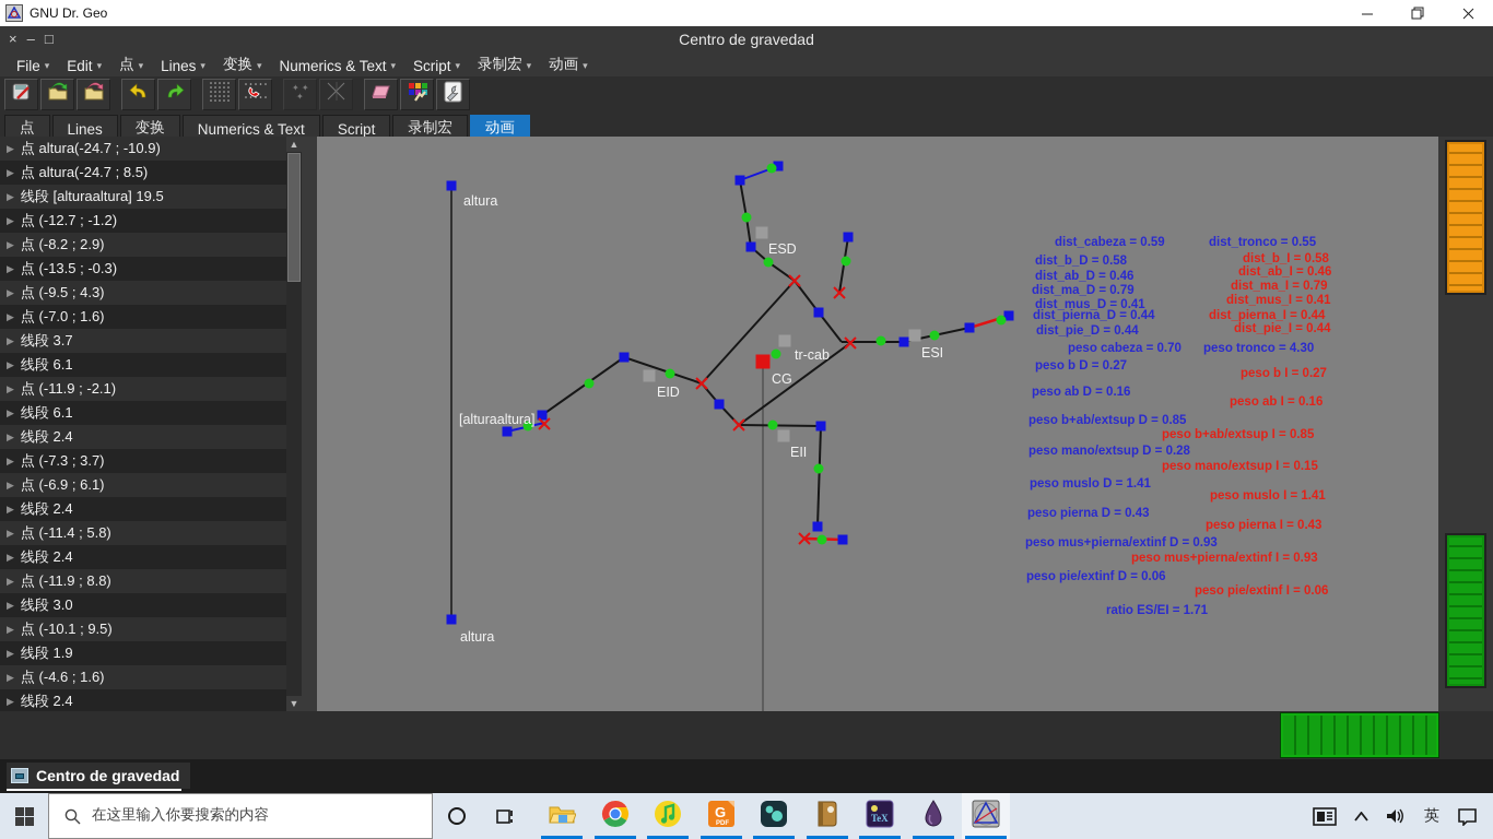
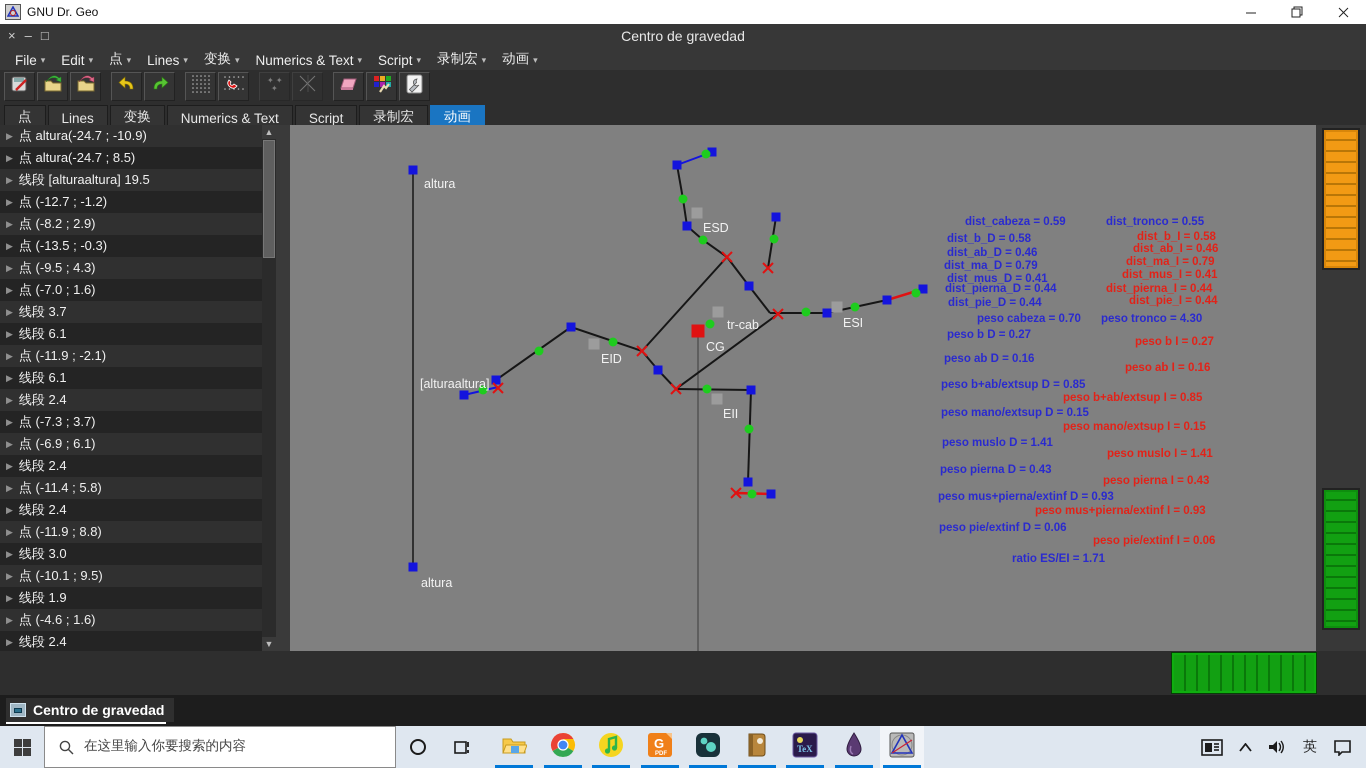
  GNU Dr. Geo
  ×
  –
  □
  Centro de gravedad
  File
  ▾
  Edit
  ▾
  点
  ▾
  Lines
  ▾
  变换
  ▾
  Numerics & Text
  ▾
  Script
  ▾
  录制宏
  ▾
  动画
  ▾
  ✦ ✦
  ✦
  点
  Lines
  变换
  Numerics & Text
  Script
  录制宏
  动画
  ▶
  点 altura(-24.7 ; -10.9)
  ▶
  点 altura(-24.7 ; 8.5)
  ▶
  线段 [alturaaltura] 19.5
  ▶
  点 (-12.7 ; -1.2)
  ▶
  点 (-8.2 ; 2.9)
  ▶
  点 (-13.5 ; -0.3)
  ▶
  点 (-9.5 ; 4.3)
  ▶
  点 (-7.0 ; 1.6)
  ▶
  线段 3.7
  ▶
  线段 6.1
  ▶
  点 (-11.9 ; -2.1)
  ▶
  线段 6.1
  ▶
  线段 2.4
  ▶
  点 (-7.3 ; 3.7)
  ▶
  点 (-6.9 ; 6.1)
  ▶
  线段 2.4
  ▶
  点 (-11.4 ; 5.8)
  ▶
  线段 2.4
  ▶
  点 (-11.9 ; 8.8)
  ▶
  线段 3.0
  ▶
  点 (-10.1 ; 9.5)
  ▶
  线段 1.9
  ▶
  点 (-4.6 ; 1.6)
  ▶
  线段 2.4
  ▲
  ▼
  altura
  ESD
  ESI
  EID
  tr-cab
  CG
  EII
  [alturaaltura]
  altura
  dist_cabeza = 0.59
  dist_tronco = 0.55
  dist_b_D = 0.58
  dist_b_I = 0.58
  dist_ab_D = 0.46
  dist_ab_I = 0.46
  dist_ma_D = 0.79
  dist_ma_I = 0.79
  dist_mus_D = 0.41
  dist_mus_I = 0.41
  dist_pierna_D = 0.44
  dist_pierna_I = 0.44
  dist_pie_D = 0.44
  dist_pie_I = 0.44
  peso cabeza = 0.70
  peso tronco = 4.30
  peso b D = 0.27
  peso b I = 0.27
  peso ab D = 0.16
  peso ab I = 0.16
  peso b+ab/extsup D = 0.85
  peso b+ab/extsup I = 0.85
- peso mano/extsup D = 0.28
+ peso mano/extsup D = 0.15
  peso mano/extsup I = 0.15
  peso muslo D = 1.41
  peso muslo I = 1.41
  peso pierna D = 0.43
  peso pierna I = 0.43
  peso mus+pierna/extinf D = 0.93
  peso mus+pierna/extinf I = 0.93
  peso pie/extinf D = 0.06
  peso pie/extinf I = 0.06
  ratio ES/EI = 1.71
  Centro de gravedad
  在这里输入你要搜索的内容
  G
  TeX
  英
